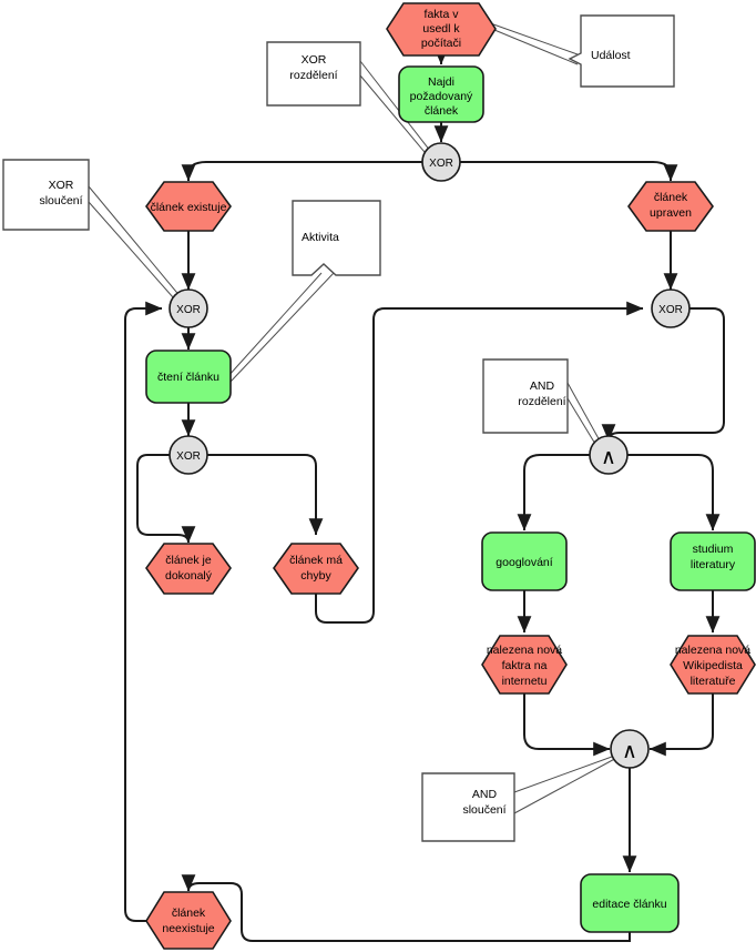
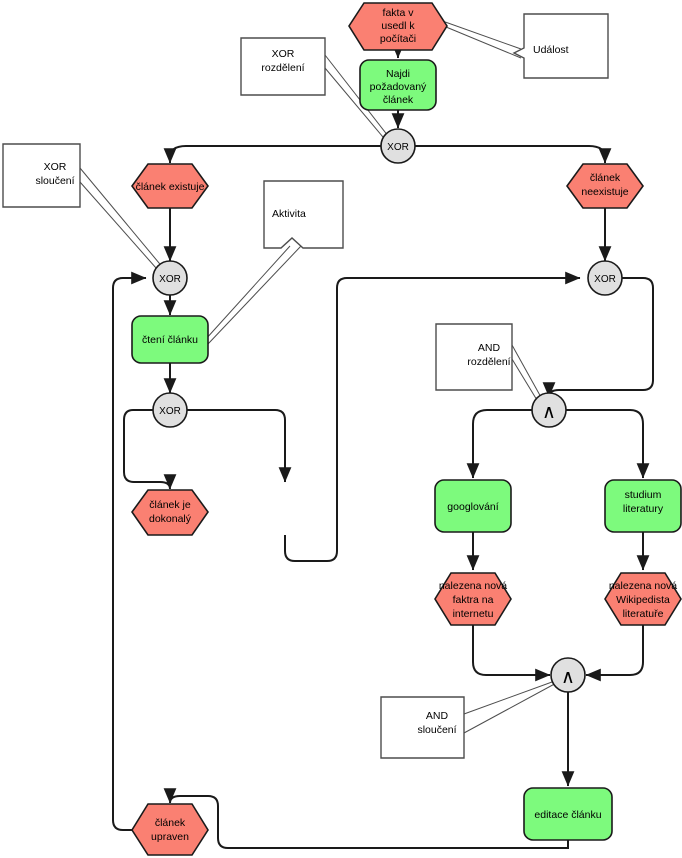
  Událost
  XOR
  rozdělení
  XOR
  sloučení
  Aktivita
  AND
  rozdělení
  AND
  sloučení
  fakta v
  usedl k
  počítači
  článek existuje
  článek
- upraven
+ neexistuje
  článek je
  dokonalý
- článek má
- chyby
  nalezena nová
  faktra na
  internetu
  nalezena nová
  Wikipedista
  literatuře
  článek
- neexistuje
+ upraven
  Najdi
  požadovaný
  článek
  čtení článku
  googlování
  studium
  literatury
  editace článku
  XOR
  XOR
  XOR
  XOR
  ∧
  ∧
